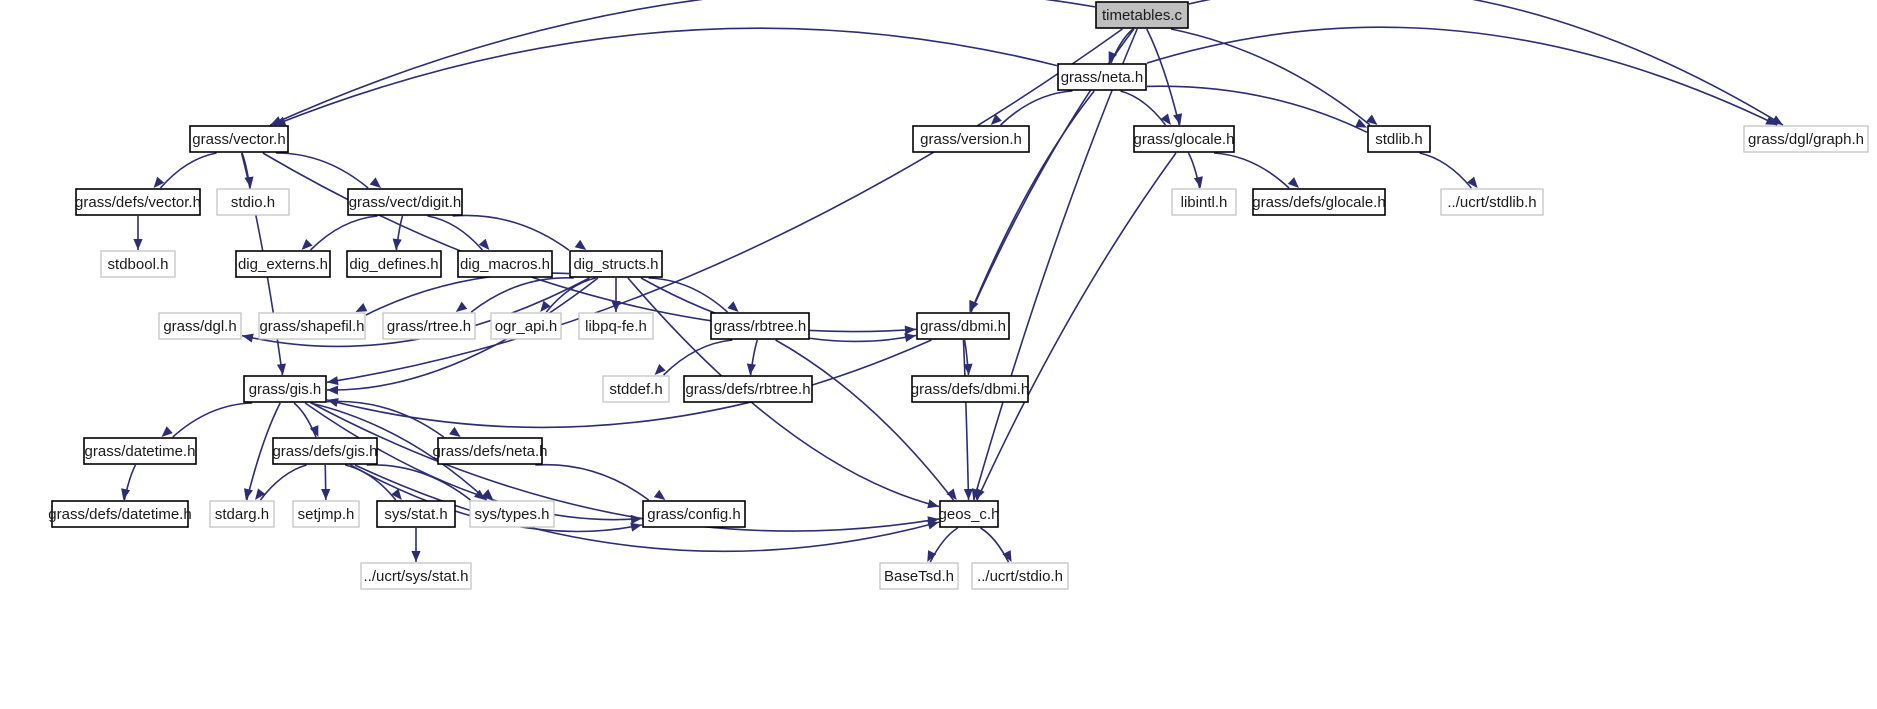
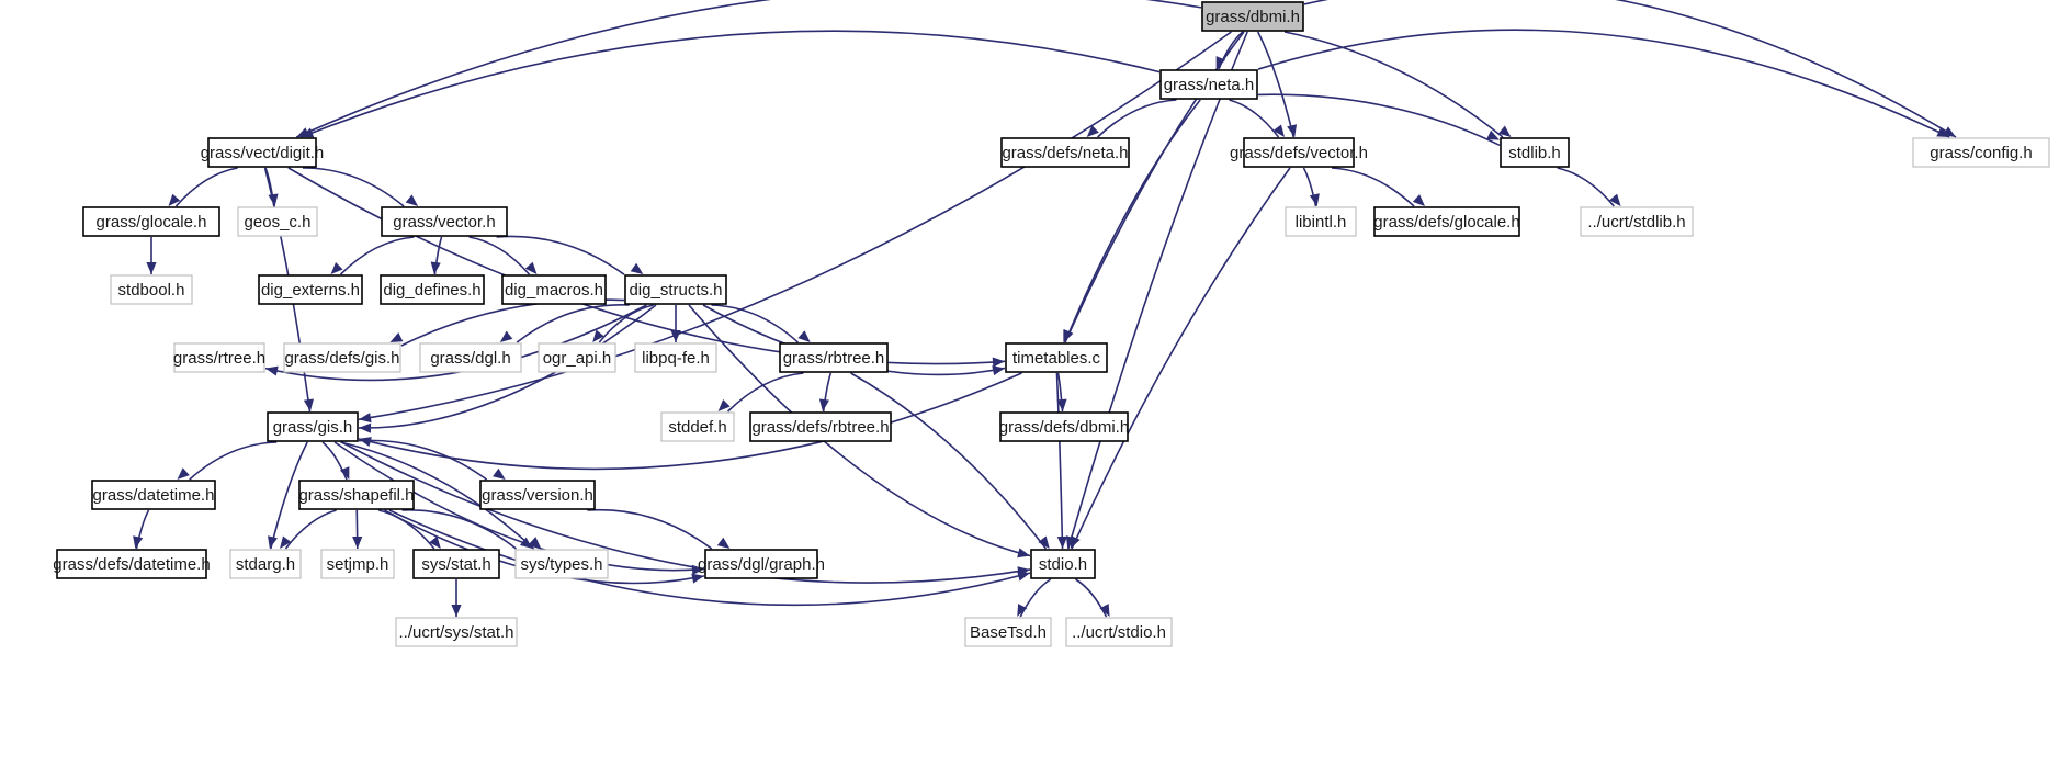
- timetables.c
+ grass/dbmi.h
  grass/neta.h
- grass/vector.h
+ grass/vect/digit.h
- grass/version.h
+ grass/defs/neta.h
- grass/glocale.h
+ grass/defs/vector.h
  stdlib.h
- grass/dgl/graph.h
+ grass/config.h
- grass/defs/vector.h
+ grass/glocale.h
- stdio.h
+ geos_c.h
- grass/vect/digit.h
+ grass/vector.h
  libintl.h
  grass/defs/glocale.h
  ../ucrt/stdlib.h
  stdbool.h
  dig_externs.h
  dig_defines.h
  dig_macros.h
  dig_structs.h
- grass/dgl.h
+ grass/rtree.h
- grass/shapefil.h
+ grass/defs/gis.h
- grass/rtree.h
+ grass/dgl.h
  ogr_api.h
  libpq-fe.h
  grass/rbtree.h
- grass/dbmi.h
+ timetables.c
  grass/gis.h
  stddef.h
  grass/defs/rbtree.h
  grass/defs/dbmi.h
  grass/datetime.h
- grass/defs/gis.h
+ grass/shapefil.h
- grass/defs/neta.h
+ grass/version.h
  grass/defs/datetime.h
  stdarg.h
  setjmp.h
  sys/stat.h
  sys/types.h
- grass/config.h
+ grass/dgl/graph.h
- geos_c.h
+ stdio.h
  ../ucrt/sys/stat.h
  BaseTsd.h
  ../ucrt/stdio.h
